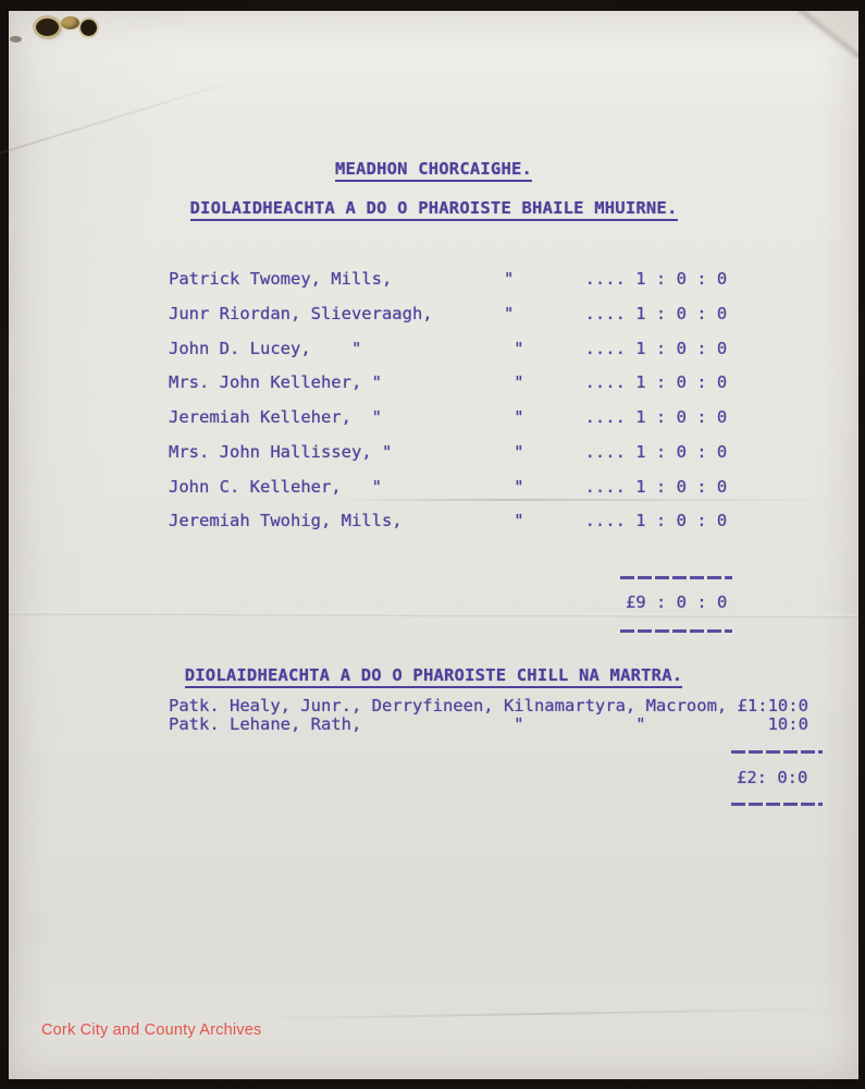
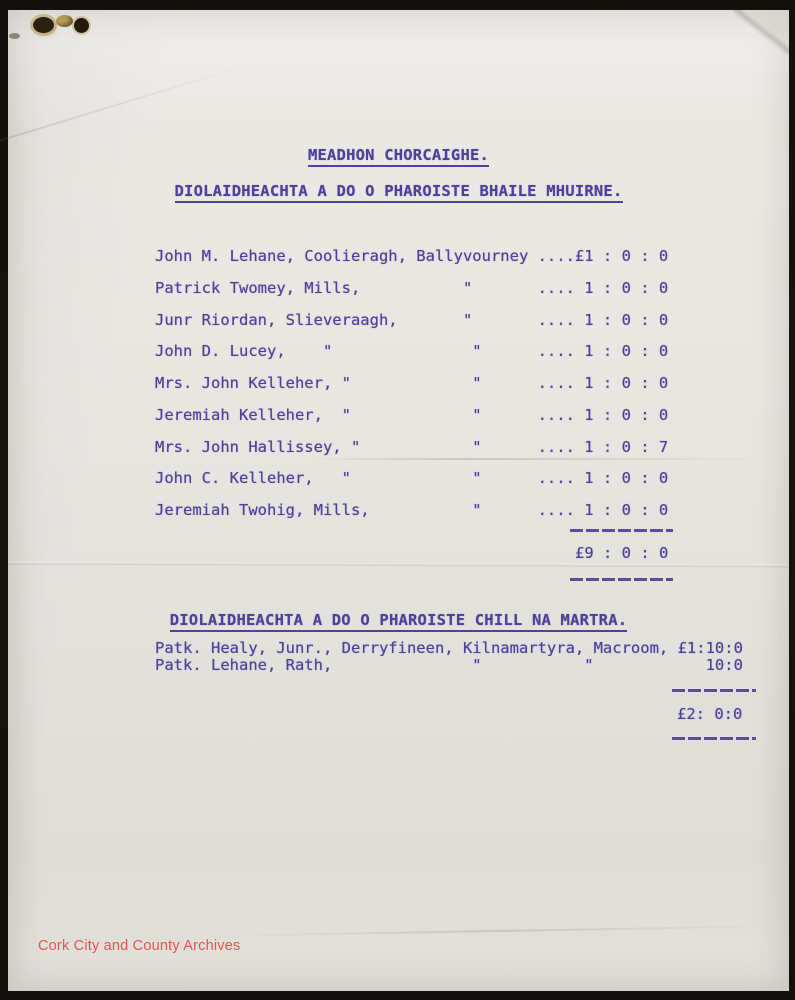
  MEADHON CHORCAIGHE.
  DIOLAIDHEACHTA A DO O PHAROISTE BHAILE MHUIRNE.
+ John M. Lehane, Coolieragh, Ballyvourney ....£1 : 0 : 0
  Patrick Twomey, Mills, " .... 1 : 0 : 0
  Junr Riordan, Slieveraagh, " .... 1 : 0 : 0
  John D. Lucey, " " .... 1 : 0 : 0
  Mrs. John Kelleher, " " .... 1 : 0 : 0
  Jeremiah Kelleher, " " .... 1 : 0 : 0
- Mrs. John Hallissey, " " .... 1 : 0 : 0
+ Mrs. John Hallissey, " " .... 1 : 0 : 7
  John C. Kelleher, " " .... 1 : 0 : 0
  Jeremiah Twohig, Mills, " .... 1 : 0 : 0
  £9 : 0 : 0
  DIOLAIDHEACHTA A DO O PHAROISTE CHILL NA MARTRA.
  Patk. Healy, Junr., Derryfineen, Kilnamartyra, Macroom, £1:10:0
  Patk. Lehane, Rath, " " 10:0
  £2: 0:0
  Cork City and County Archives
